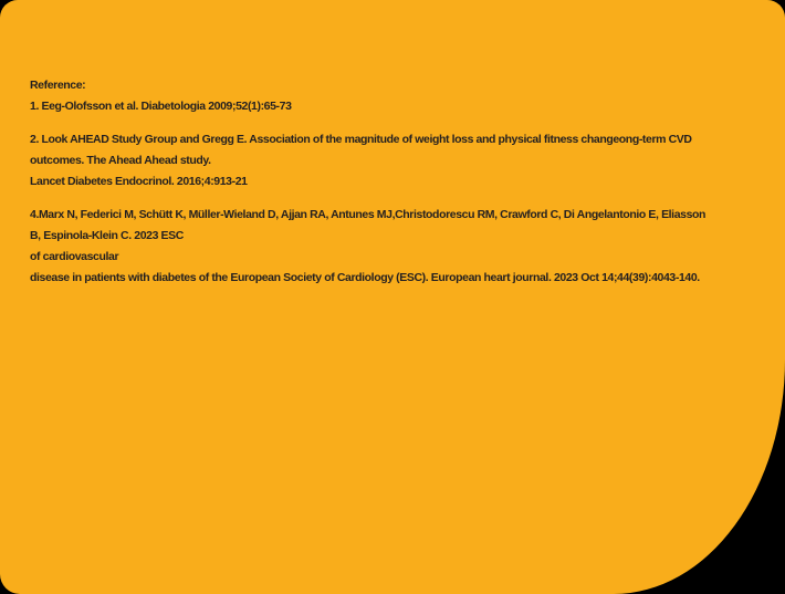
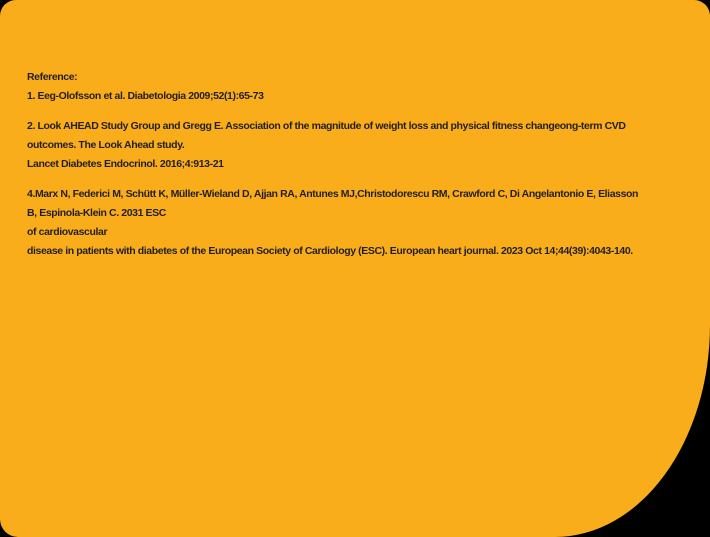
  Reference:
  1. Eeg-Olofsson et al. Diabetologia 2009;52(1):65-73
  2. Look AHEAD Study Group and Gregg E. Association of the magnitude of weight loss and physical fitness changeong-term CVD
- outcomes. The Ahead Ahead study.
+ outcomes. The Look Ahead study.
  Lancet Diabetes Endocrinol. 2016;4:913-21
  4.Marx N, Federici M, Schütt K, Müller-Wieland D, Ajjan RA, Antunes MJ,Christodorescu RM, Crawford C, Di Angelantonio E, Eliasson
- B, Espinola-Klein C. 2023 ESC
+ B, Espinola-Klein C. 2031 ESC
  of cardiovascular
  disease in patients with diabetes of the European Society of Cardiology (ESC). European heart journal. 2023 Oct 14;44(39):4043-140.
